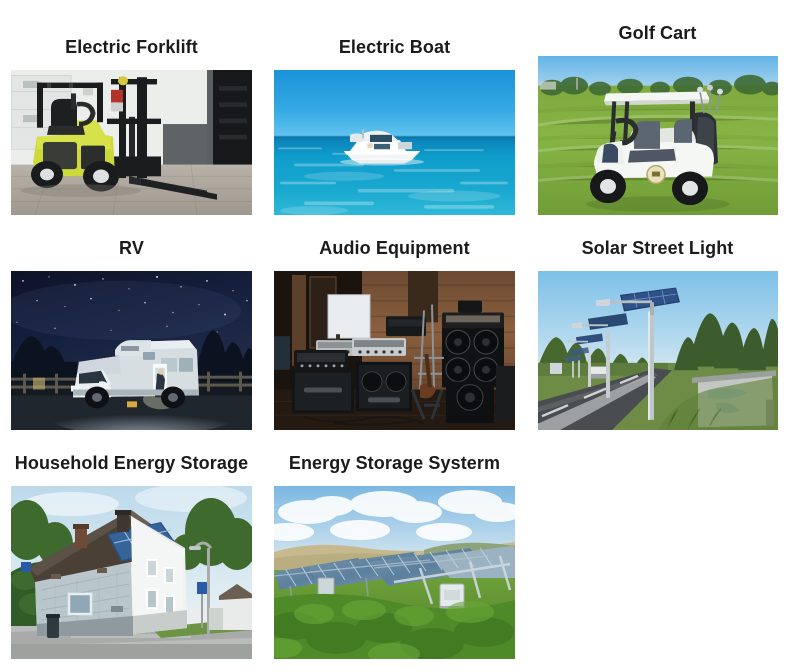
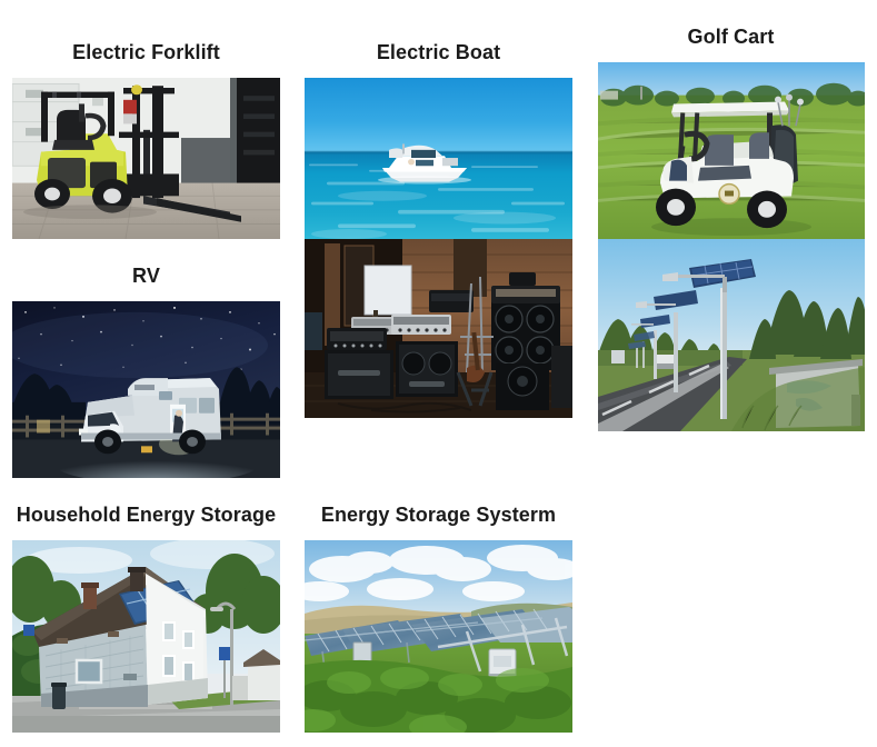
  Electric Forklift
  Electric Boat
  Golf Cart
  RV
- Audio Equipment
- Solar Street Light
  Household Energy Storage
  Energy Storage Systerm
